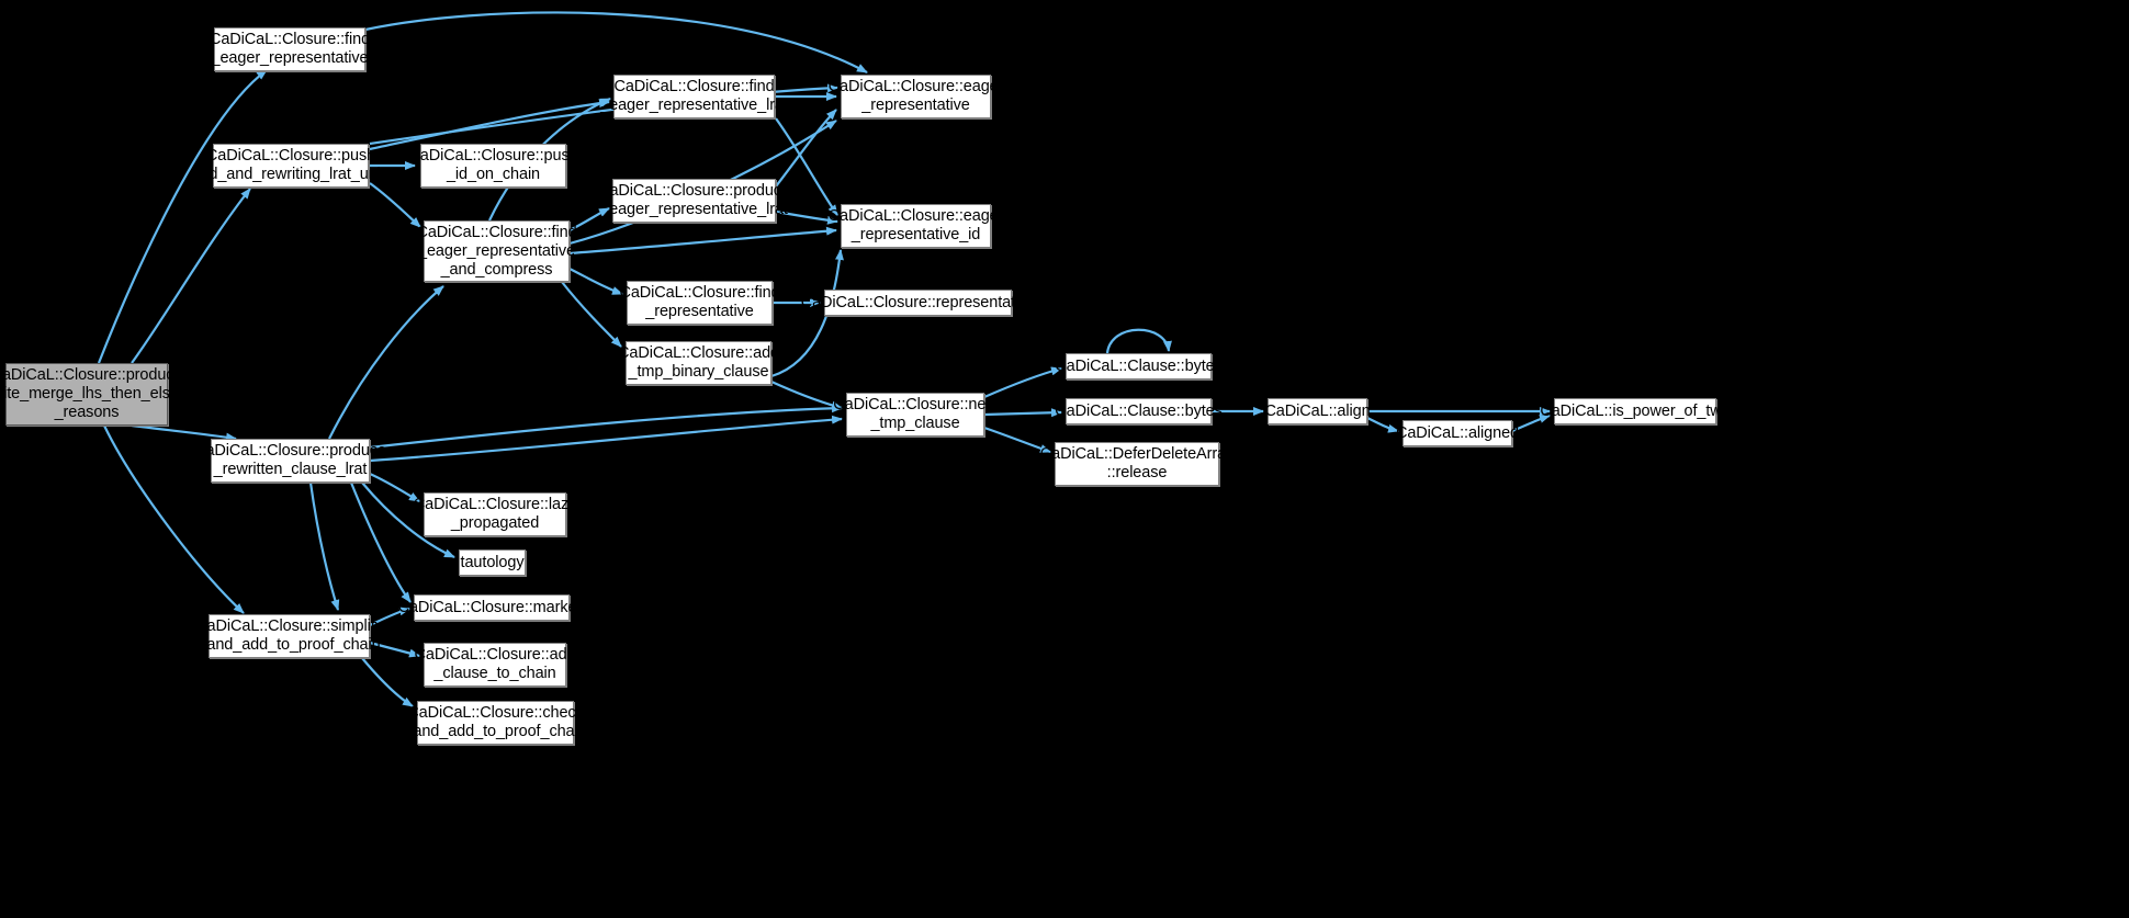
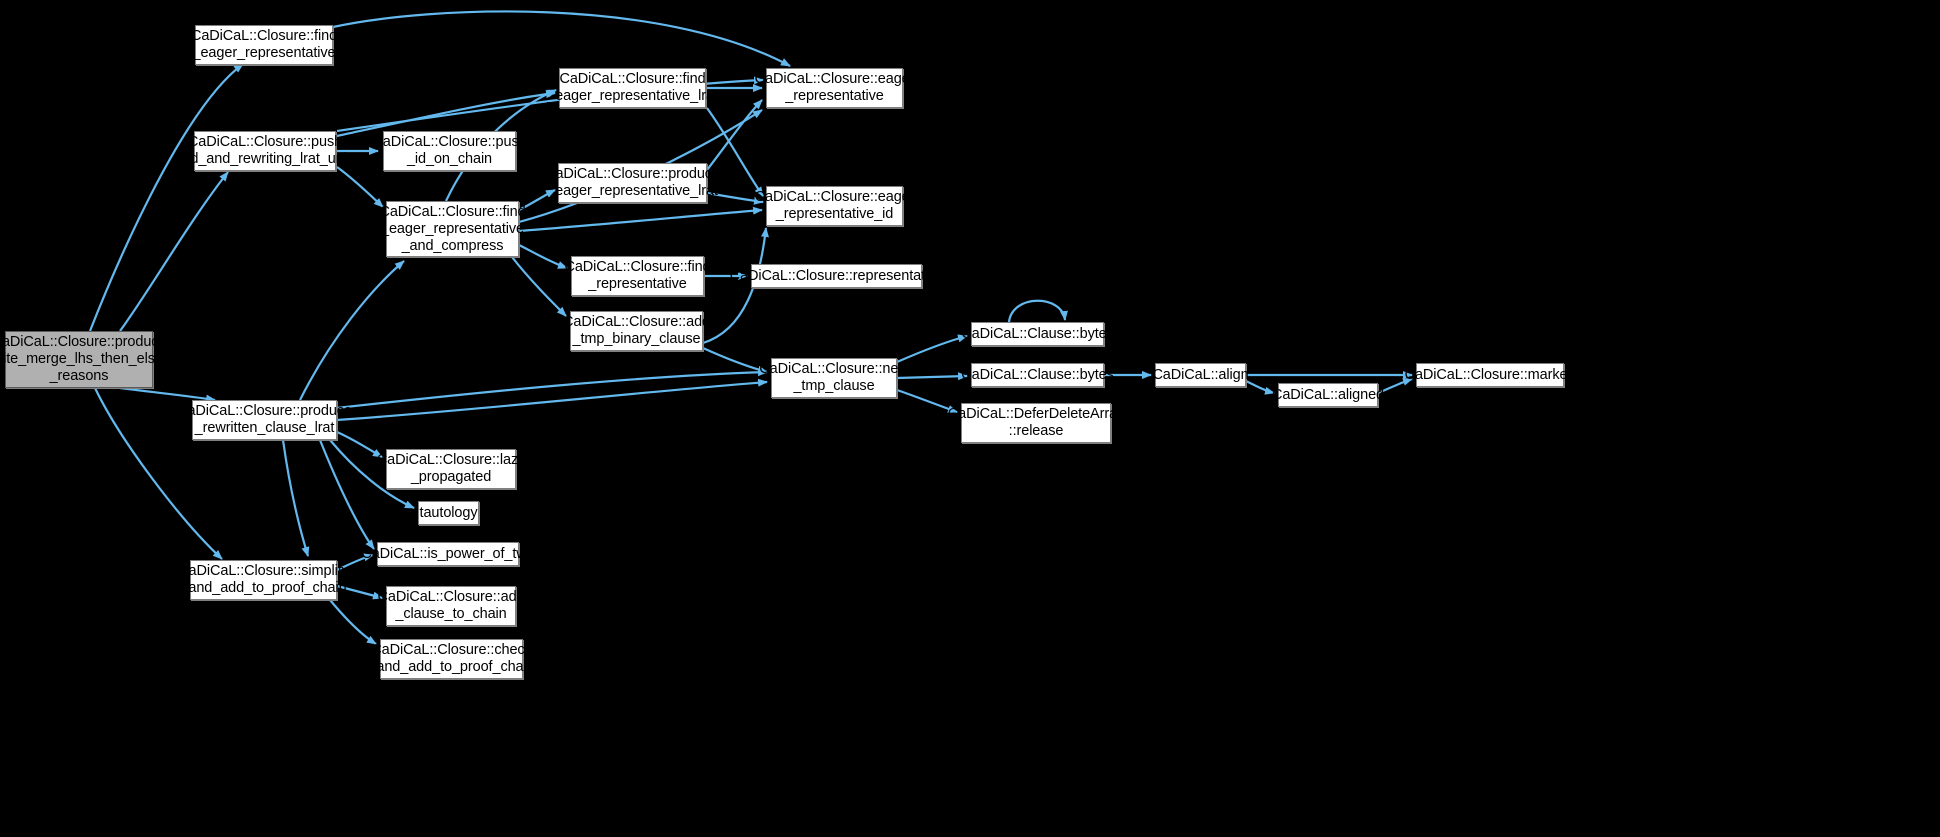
  aDiCaL::Closure::produce
  ite_merge_lhs_then_else
  _reasons
  CaDiCaL::Closure::find
  _eager_representative
  CaDiCaL::Closure::push
  _id_and_rewriting_lrat_unit
  CaDiCaL::Closure::push
  _id_on_chain
  CaDiCaL::Closure::find
  _eager_representative_lrat
  CaDiCaL::Closure::eager
  _representative
  CaDiCaL::Closure::produce
  _eager_representative_lrat
  CaDiCaL::Closure::eager
  _representative_id
  CaDiCaL::Closure::find
  _eager_representative
  _and_compress
  CaDiCaL::Closure::find
  _representative
  CaDiCaL::Closure::representative
  CaDiCaL::Closure::add
  _tmp_binary_clause
  CaDiCaL::Closure::new
  _tmp_clause
  CaDiCaL::Clause::bytes
  CaDiCaL::Clause::bytes
  CaDiCaL::DeferDeleteArray
  ::release
  CaDiCaL::align
  CaDiCaL::aligned
- CaDiCaL::is_power_of_two
+ CaDiCaL::Closure::marked
  CaDiCaL::Closure::produce
  _rewritten_clause_lrat
  CaDiCaL::Closure::lazy
  _propagated
  tautology
- CaDiCaL::Closure::marked
+ CaDiCaL::is_power_of_two
  CaDiCaL::Closure::simplify
  _and_add_to_proof_chain
  CaDiCaL::Closure::add
  _clause_to_chain
  CaDiCaL::Closure::check
  _and_add_to_proof_chain
